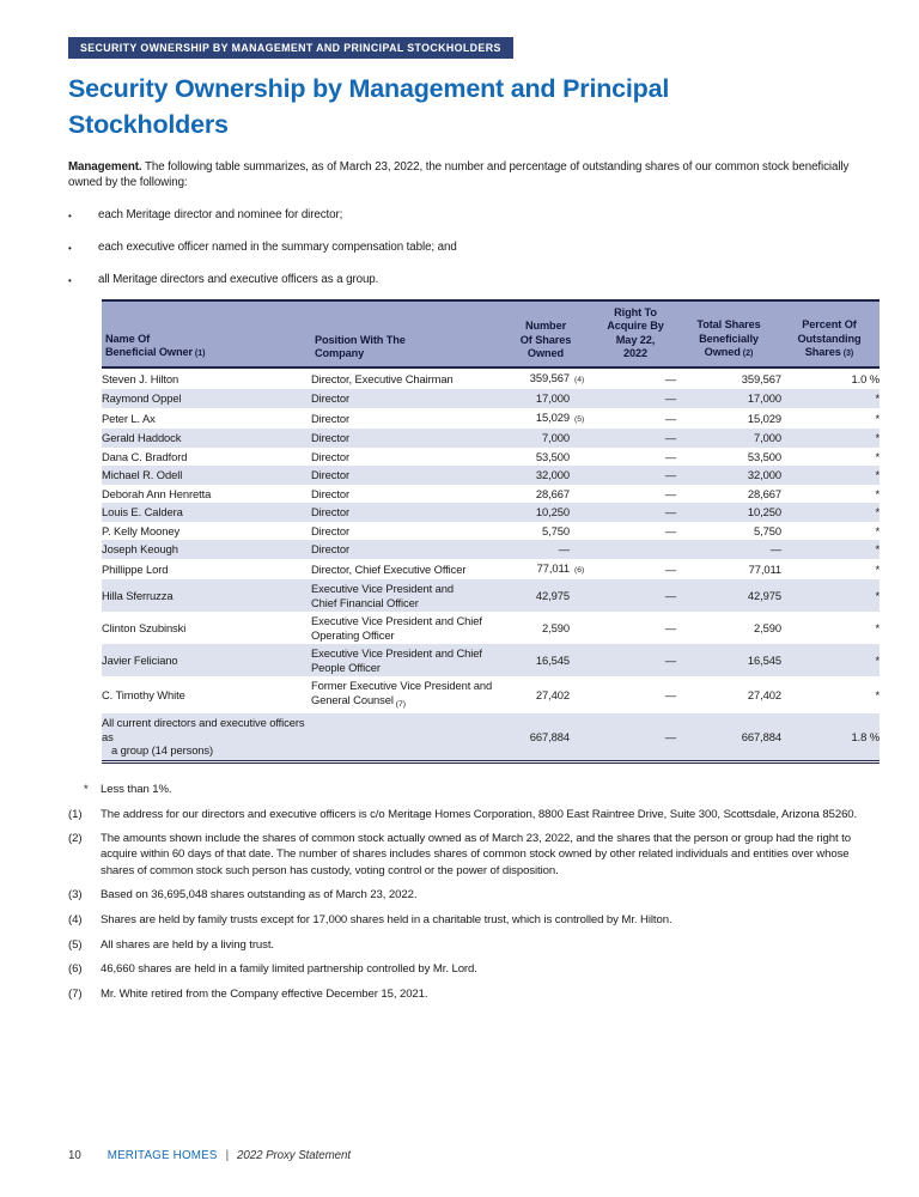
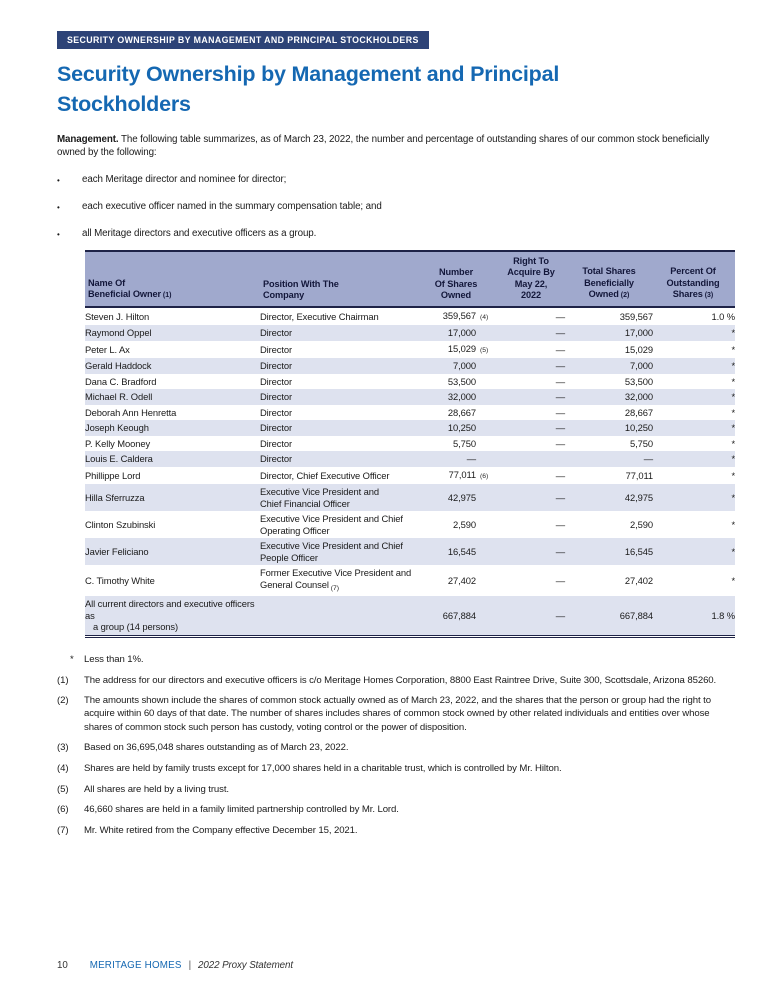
  SECURITY OWNERSHIP BY MANAGEMENT AND PRINCIPAL STOCKHOLDERS
  Security Ownership by Management and Principal Stockholders
  Management. The following table summarizes, as of March 23, 2022, the number and percentage of outstanding shares of our common stock beneficially owned by the following:
  •
  each Meritage director and nominee for director;
  •
  each executive officer named in the summary compensation table; and
  •
  all Meritage directors and executive officers as a group.
  Name OfBeneficial Owner	Position With TheCompany	NumberOf SharesOwned	Right ToAcquire ByMay 22,2022	Total SharesBeneficiallyOwned	Percent OfOutstandingShares
  Steven J. Hilton	Director, Executive Chairman	359,567	—	359,567	1.0 %
  Raymond Oppel	Director	17,000	—	17,000	*
  Peter L. Ax	Director	15,029	—	15,029	*
  Gerald Haddock	Director	7,000	—	7,000	*
  Dana C. Bradford	Director	53,500	—	53,500	*
  Michael R. Odell	Director	32,000	—	32,000	*
  Deborah Ann Henretta	Director	28,667	—	28,667	*
- Louis E. Caldera	Director	10,250	—	10,250	*
+ Joseph Keough	Director	10,250	—	10,250	*
  P. Kelly Mooney	Director	5,750	—	5,750	*
- Joseph Keough	Director	—		—	*
+ Louis E. Caldera	Director	—		—	*
  Phillippe Lord	Director, Chief Executive Officer	77,011	—	77,011	*
  Hilla Sferruzza	Executive Vice President andChief Financial Officer	42,975	—	42,975	*
  Clinton Szubinski	Executive Vice President and ChiefOperating Officer	2,590	—	2,590	*
  Javier Feliciano	Executive Vice President and ChiefPeople Officer	16,545	—	16,545	*
  C. Timothy White	Former Executive Vice President andGeneral Counsel	27,402	—	27,402	*
  All current directors and executive officers asa group (14 persons)		667,884	—	667,884	1.8 %
  *
  Less than 1%.
  (1)
  The address for our directors and executive officers is c/o Meritage Homes Corporation, 8800 East Raintree Drive, Suite 300, Scottsdale, Arizona 85260.
  (2)
  The amounts shown include the shares of common stock actually owned as of March 23, 2022, and the shares that the person or group had the right to acquire within 60 days of that date. The number of shares includes shares of common stock owned by other related individuals and entities over whose shares of common stock such person has custody, voting control or the power of disposition.
  (3)
  Based on 36,695,048 shares outstanding as of March 23, 2022.
  (4)
  Shares are held by family trusts except for 17,000 shares held in a charitable trust, which is controlled by Mr. Hilton.
  (5)
  All shares are held by a living trust.
  (6)
  46,660 shares are held in a family limited partnership controlled by Mr. Lord.
  (7)
  Mr. White retired from the Company effective December 15, 2021.
  10
  MERITAGE HOMES
  |
  2022 Proxy Statement
